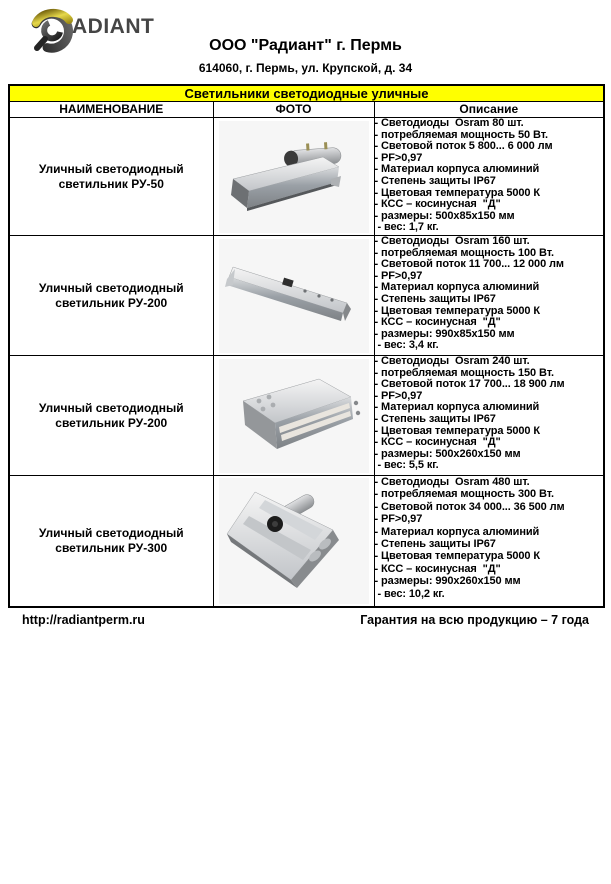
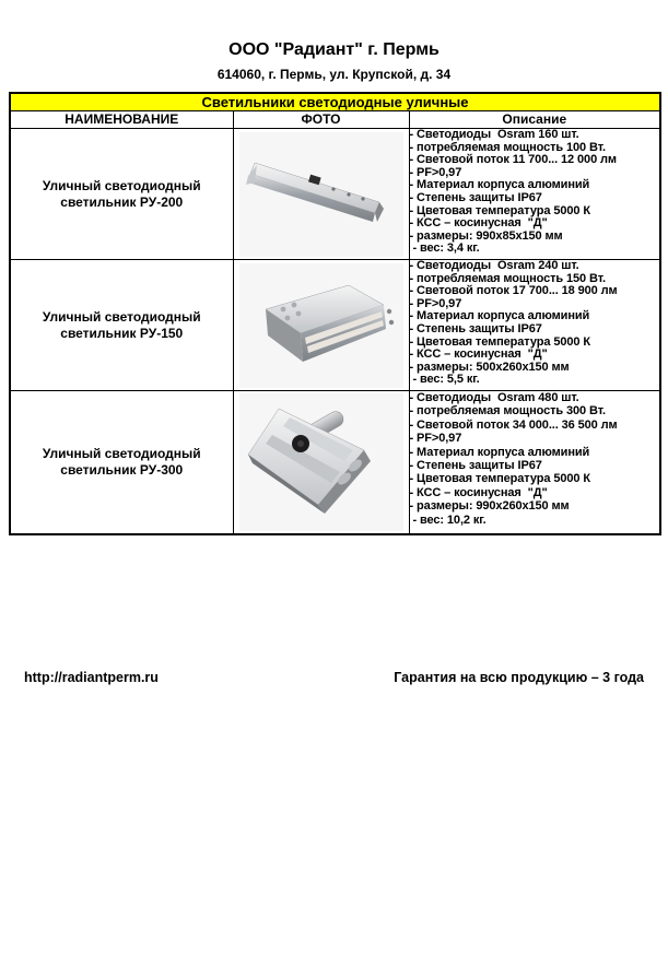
- ADIANT
  ООО "Радиант" г. Пермь
  614060, г. Пермь, ул. Крупской, д. 34
  Светильники светодиодные уличные
  НАИМЕНОВАНИЕ	ФОТО	Описание
- Уличный светодиодный светильник РУ-50		- Светодиоды Osram 80 шт. - потребляемая мощность 50 Вт. - Световой поток 5 800... 6 000 лм - PF>0,97 - Материал корпуса алюминий - Степень защиты IP67 - Цветовая температура 5000 К - КСС – косинусная "Д" - размеры: 500х85х150 мм - вес: 1,7 кг.
  Уличный светодиодный светильник РУ-200		- Светодиоды Osram 160 шт. - потребляемая мощность 100 Вт. - Световой поток 11 700... 12 000 лм - PF>0,97 - Материал корпуса алюминий - Степень защиты IP67 - Цветовая температура 5000 К - КСС – косинусная "Д" - размеры: 990х85х150 мм - вес: 3,4 кг.
- Уличный светодиодный светильник РУ-200		- Светодиоды Osram 240 шт. - потребляемая мощность 150 Вт. - Световой поток 17 700... 18 900 лм - PF>0,97 - Материал корпуса алюминий - Степень защиты IP67 - Цветовая температура 5000 К - КСС – косинусная "Д" - размеры: 500х260х150 мм - вес: 5,5 кг.
+ Уличный светодиодный светильник РУ-150		- Светодиоды Osram 240 шт. - потребляемая мощность 150 Вт. - Световой поток 17 700... 18 900 лм - PF>0,97 - Материал корпуса алюминий - Степень защиты IP67 - Цветовая температура 5000 К - КСС – косинусная "Д" - размеры: 500х260х150 мм - вес: 5,5 кг.
  Уличный светодиодный светильник РУ-300		- Светодиоды Osram 480 шт. - потребляемая мощность 300 Вт. - Световой поток 34 000... 36 500 лм - PF>0,97 - Материал корпуса алюминий - Степень защиты IP67 - Цветовая температура 5000 К - КСС – косинусная "Д" - размеры: 990х260х150 мм - вес: 10,2 кг.
  http://radiantperm.ru
- Гарантия на всю продукцию – 7 года
+ Гарантия на всю продукцию – 3 года
